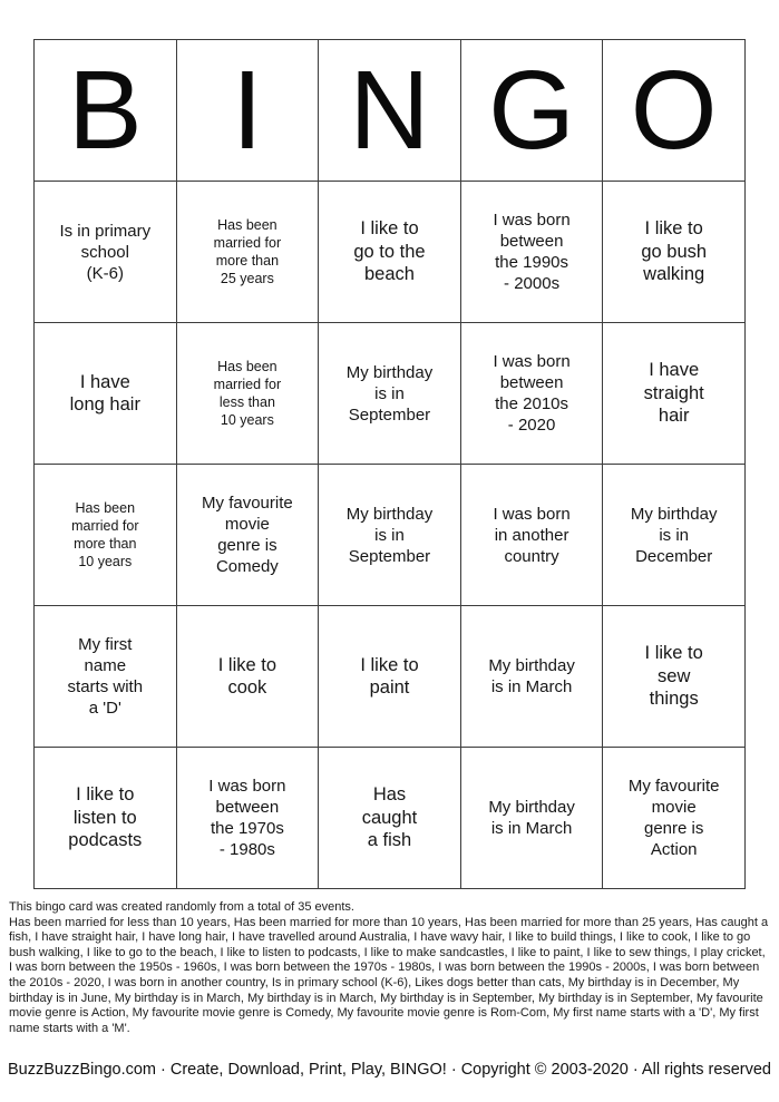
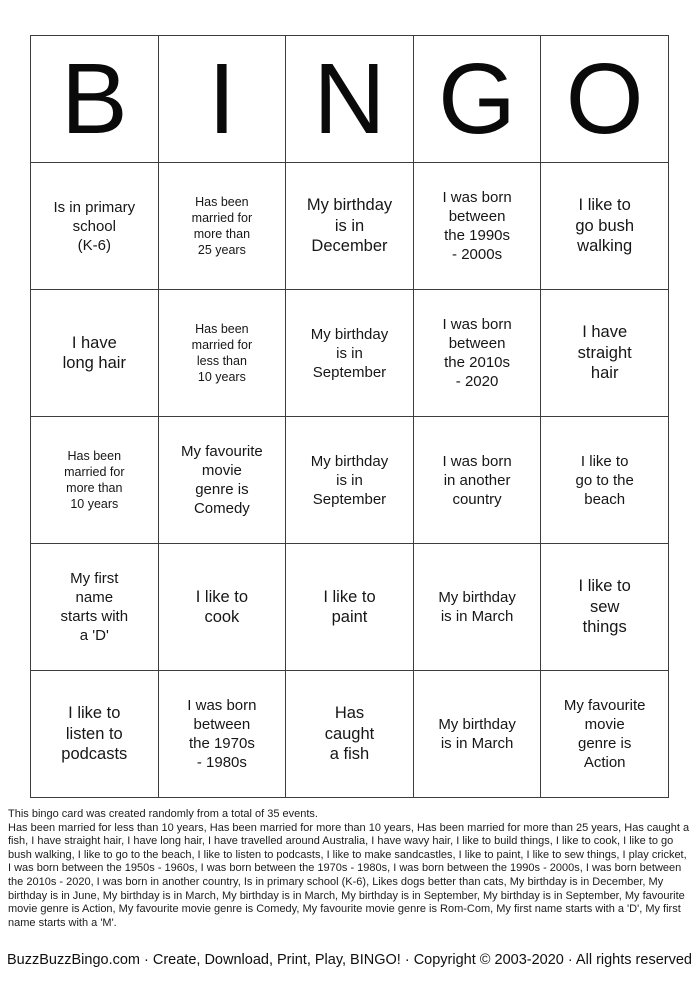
  B	I	N	G	O
- Is in primary school (K-6)	Has been married for more than 25 years	I like to go to the beach	I was born between the 1990s - 2000s	I like to go bush walking
+ Is in primary school (K-6)	Has been married for more than 25 years	My birthday is in December	I was born between the 1990s - 2000s	I like to go bush walking
  I have long hair	Has been married for less than 10 years	My birthday is in September	I was born between the 2010s - 2020	I have straight hair
- Has been married for more than 10 years	My favourite movie genre is Comedy	My birthday is in September	I was born in another country	My birthday is in December
+ Has been married for more than 10 years	My favourite movie genre is Comedy	My birthday is in September	I was born in another country	I like to go to the beach
  My first name starts with a 'D'	I like to cook	I like to paint	My birthday is in March	I like to sew things
  I like to listen to podcasts	I was born between the 1970s - 1980s	Has caught a fish	My birthday is in March	My favourite movie genre is Action
  This bingo card was created randomly from a total of 35 events.
  Has been married for less than 10 years, Has been married for more than 10 years, Has been married for more than 25 years, Has caught a fish, I have straight hair, I have long hair, I have travelled around Australia, I have wavy hair, I like to build things, I like to cook, I like to go bush walking, I like to go to the beach, I like to listen to podcasts, I like to make sandcastles, I like to paint, I like to sew things, I play cricket, I was born between the 1950s - 1960s, I was born between the 1970s - 1980s, I was born between the 1990s - 2000s, I was born between the 2010s - 2020, I was born in another country, Is in primary school (K-6), Likes dogs better than cats, My birthday is in December, My birthday is in June, My birthday is in March, My birthday is in March, My birthday is in September, My birthday is in September, My favourite movie genre is Action, My favourite movie genre is Comedy, My favourite movie genre is Rom-Com, My first name starts with a 'D', My first name starts with a 'M'.
  BuzzBuzzBingo.com · Create, Download, Print, Play, BINGO! · Copyright © 2003-2020 · All rights reserved
